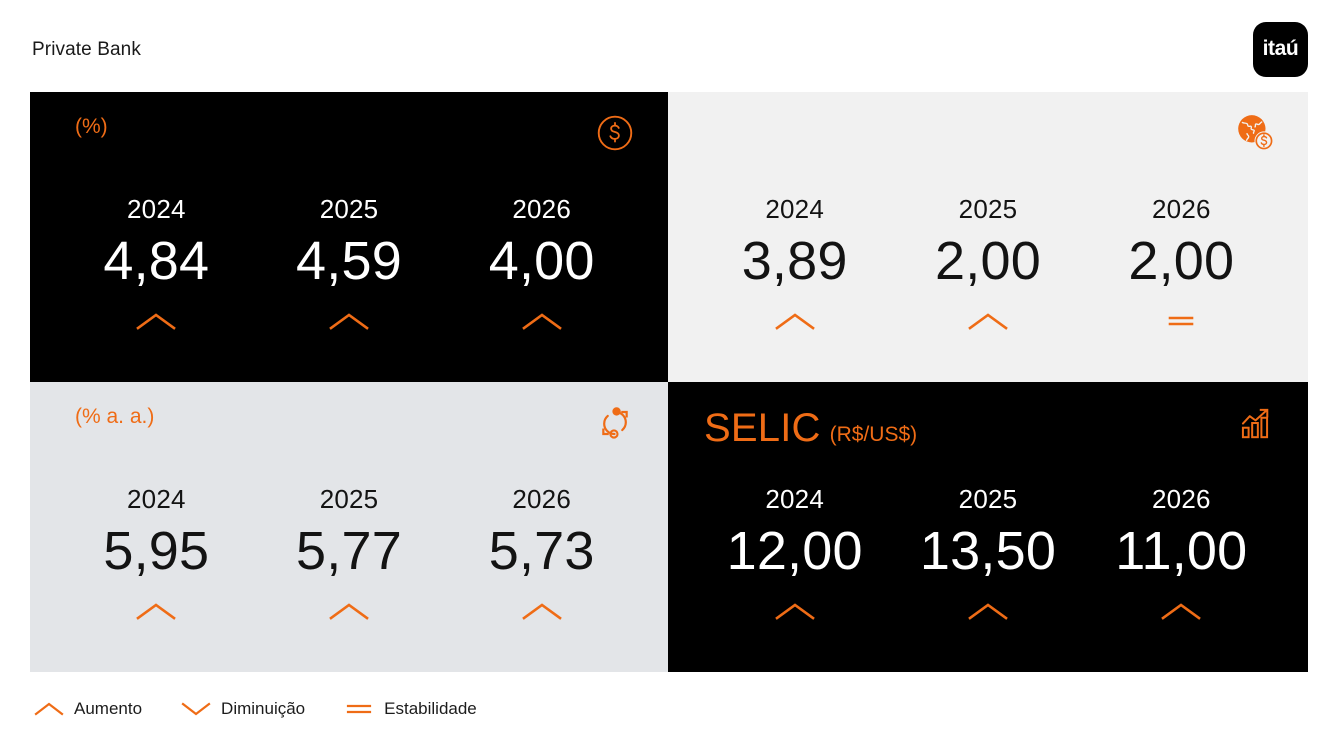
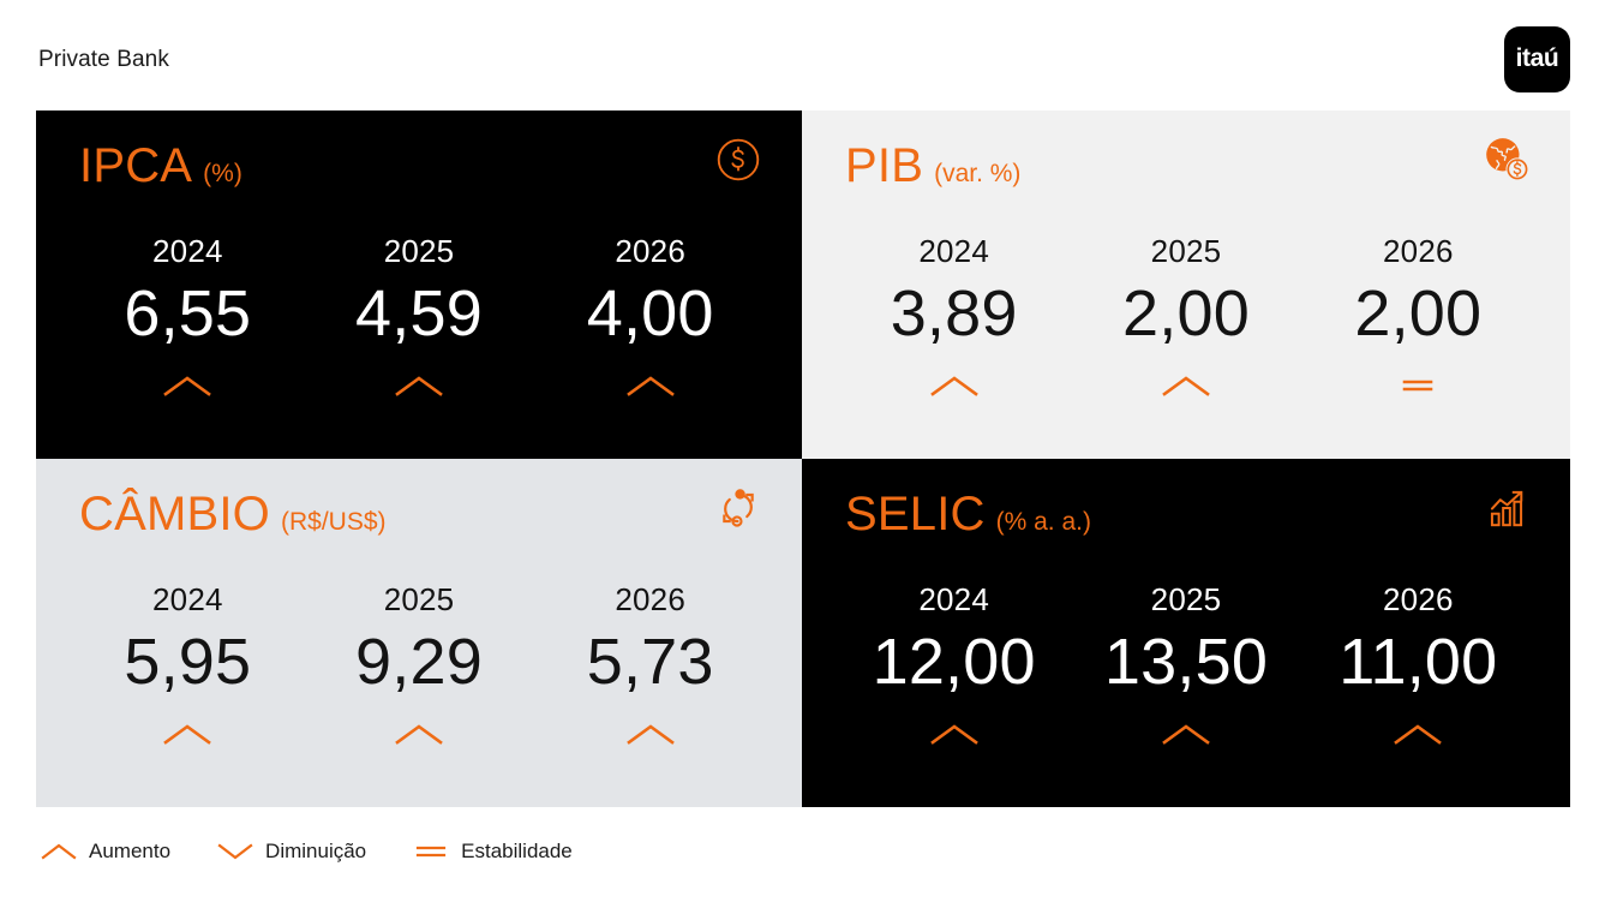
  Private Bank
  itaú
+ IPCA
  (%)
  2024
- 4,84
+ 6,55
  2025
  4,59
  2026
  4,00
+ PIB
+ (var. %)
  2024
  3,89
  2025
  2,00
  2026
  2,00
+ CÂMBIO
- (% a. a.)
+ (R$/US$)
  2024
  5,95
  2025
- 5,77
+ 9,29
  2026
  5,73
  SELIC
- (R$/US$)
+ (% a. a.)
  2024
  12,00
  2025
  13,50
  2026
  11,00
  Aumento
  Diminuição
  Estabilidade
